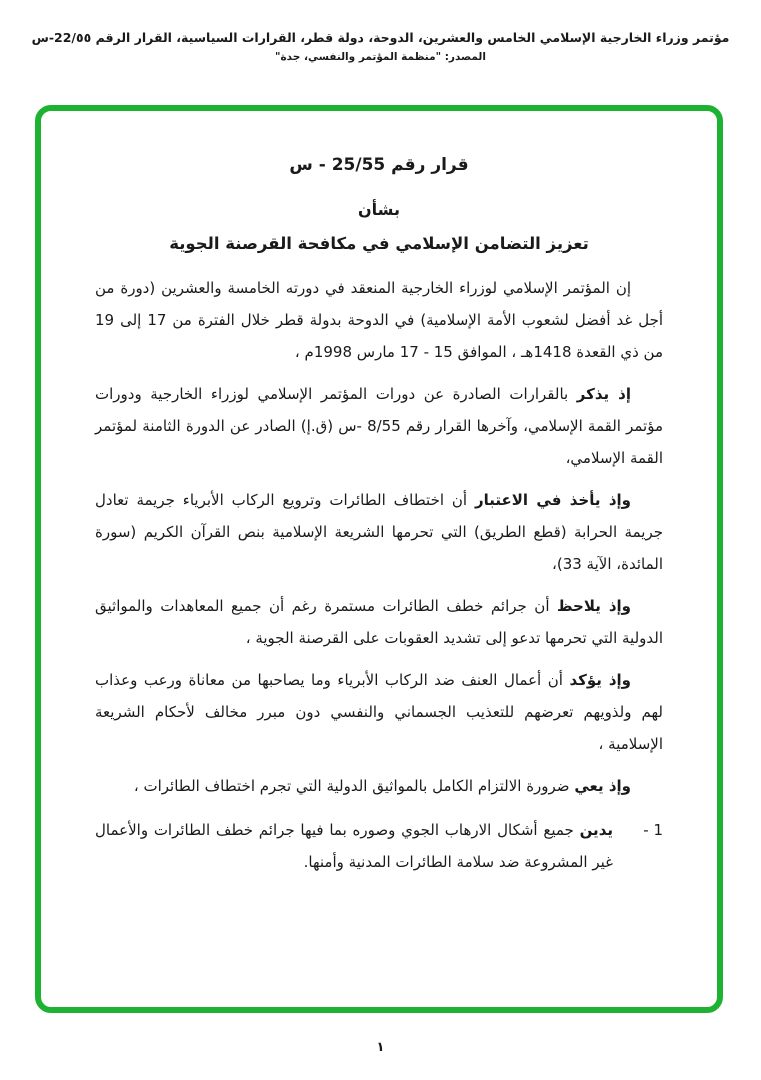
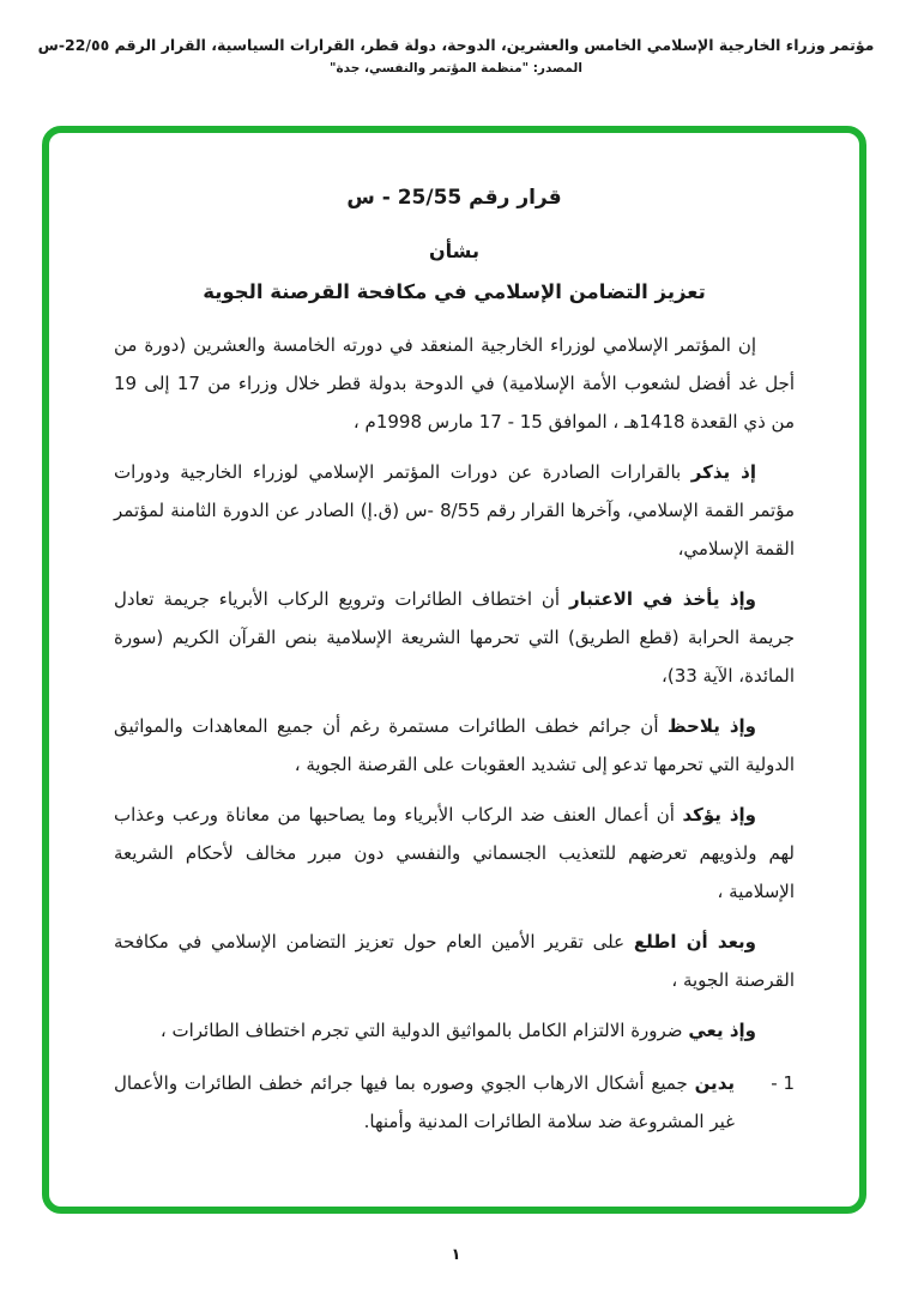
  مؤتمر وزراء الخارجية الإسلامي الخامس والعشرين، الدوحة، دولة قطر، القرارات السياسية، القرار الرقم 22/٥٥-س
  المصدر: "منظمة المؤتمر والنفسي، جدة"
  قرار رقم 25/55 - س
  بشأن
  تعزيز التضامن الإسلامي في مكافحة القرصنة الجوية
- إن المؤتمر الإسلامي لوزراء الخارجية المنعقد في دورته الخامسة والعشرين (دورة من أجل غد أفضل لشعوب الأمة الإسلامية) في الدوحة بدولة قطر خلال الفترة من 17 إلى 19 من ذي القعدة 1418هـ ، الموافق 15 - 17 مارس 1998م ،
+ إن المؤتمر الإسلامي لوزراء الخارجية المنعقد في دورته الخامسة والعشرين (دورة من أجل غد أفضل لشعوب الأمة الإسلامية) في الدوحة بدولة قطر خلال وزراء من 17 إلى 19 من ذي القعدة 1418هـ ، الموافق 15 - 17 مارس 1998م ،
  إذ يذكر بالقرارات الصادرة عن دورات المؤتمر الإسلامي لوزراء الخارجية ودورات مؤتمر القمة الإسلامي، وآخرها القرار رقم 8/55 -س (ق.إ) الصادر عن الدورة الثامنة لمؤتمر القمة الإسلامي،
  وإذ يأخذ في الاعتبار أن اختطاف الطائرات وترويع الركاب الأبرياء جريمة تعادل جريمة الحرابة (قطع الطريق) التي تحرمها الشريعة الإسلامية بنص القرآن الكريم (سورة المائدة، الآية 33)،
  وإذ يلاحظ أن جرائم خطف الطائرات مستمرة رغم أن جميع المعاهدات والمواثيق الدولية التي تحرمها تدعو إلى تشديد العقوبات على القرصنة الجوية ،
  وإذ يؤكد أن أعمال العنف ضد الركاب الأبرياء وما يصاحبها من معاناة ورعب وعذاب لهم ولذويهم تعرضهم للتعذيب الجسماني والنفسي دون مبرر مخالف لأحكام الشريعة الإسلامية ،
+ وبعد أن اطلع على تقرير الأمين العام حول تعزيز التضامن الإسلامي في مكافحة القرصنة الجوية ،
  وإذ يعي ضرورة الالتزام الكامل بالمواثيق الدولية التي تجرم اختطاف الطائرات ،
  1 -
  يدين جميع أشكال الارهاب الجوي وصوره بما فيها جرائم خطف الطائرات والأعمال غير المشروعة ضد سلامة الطائرات المدنية وأمنها.
  ١
